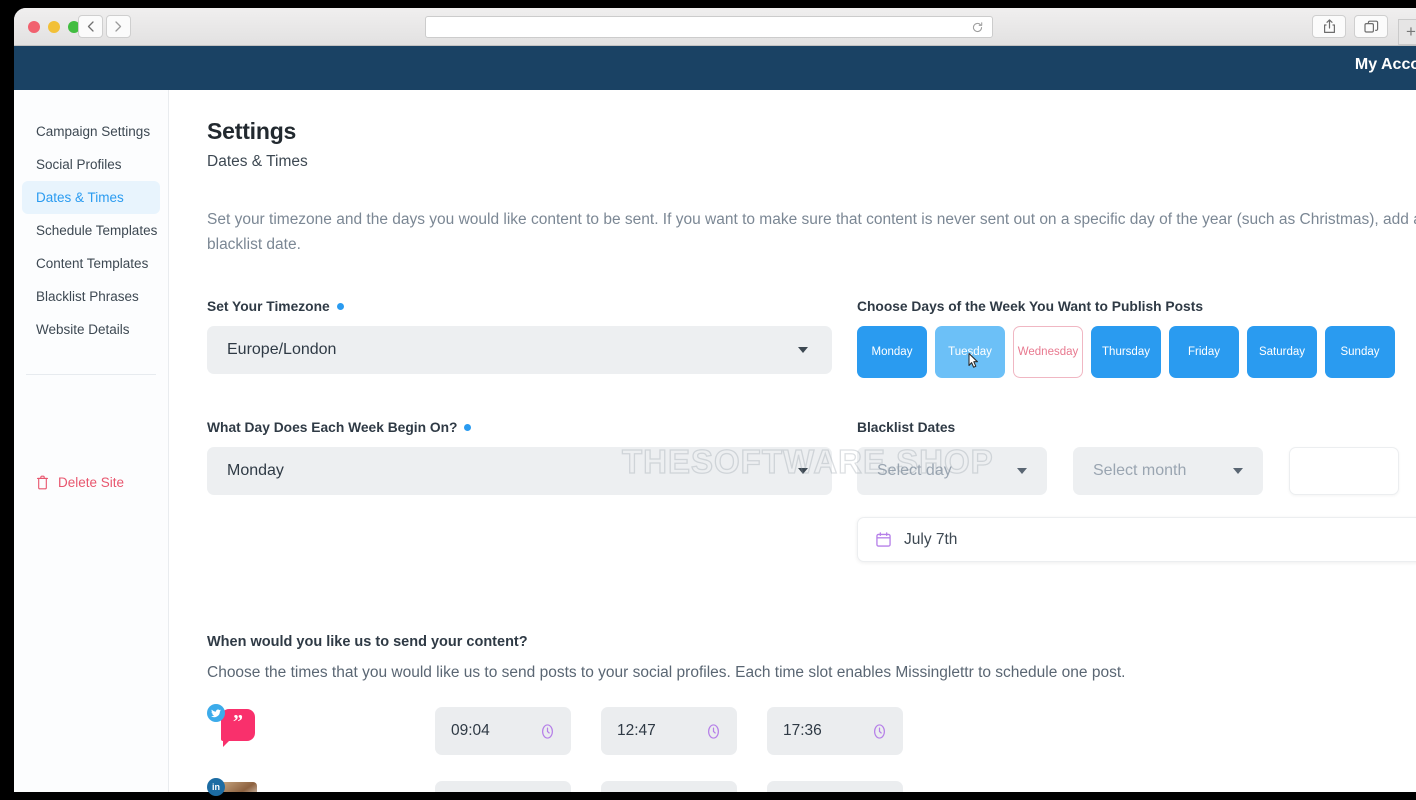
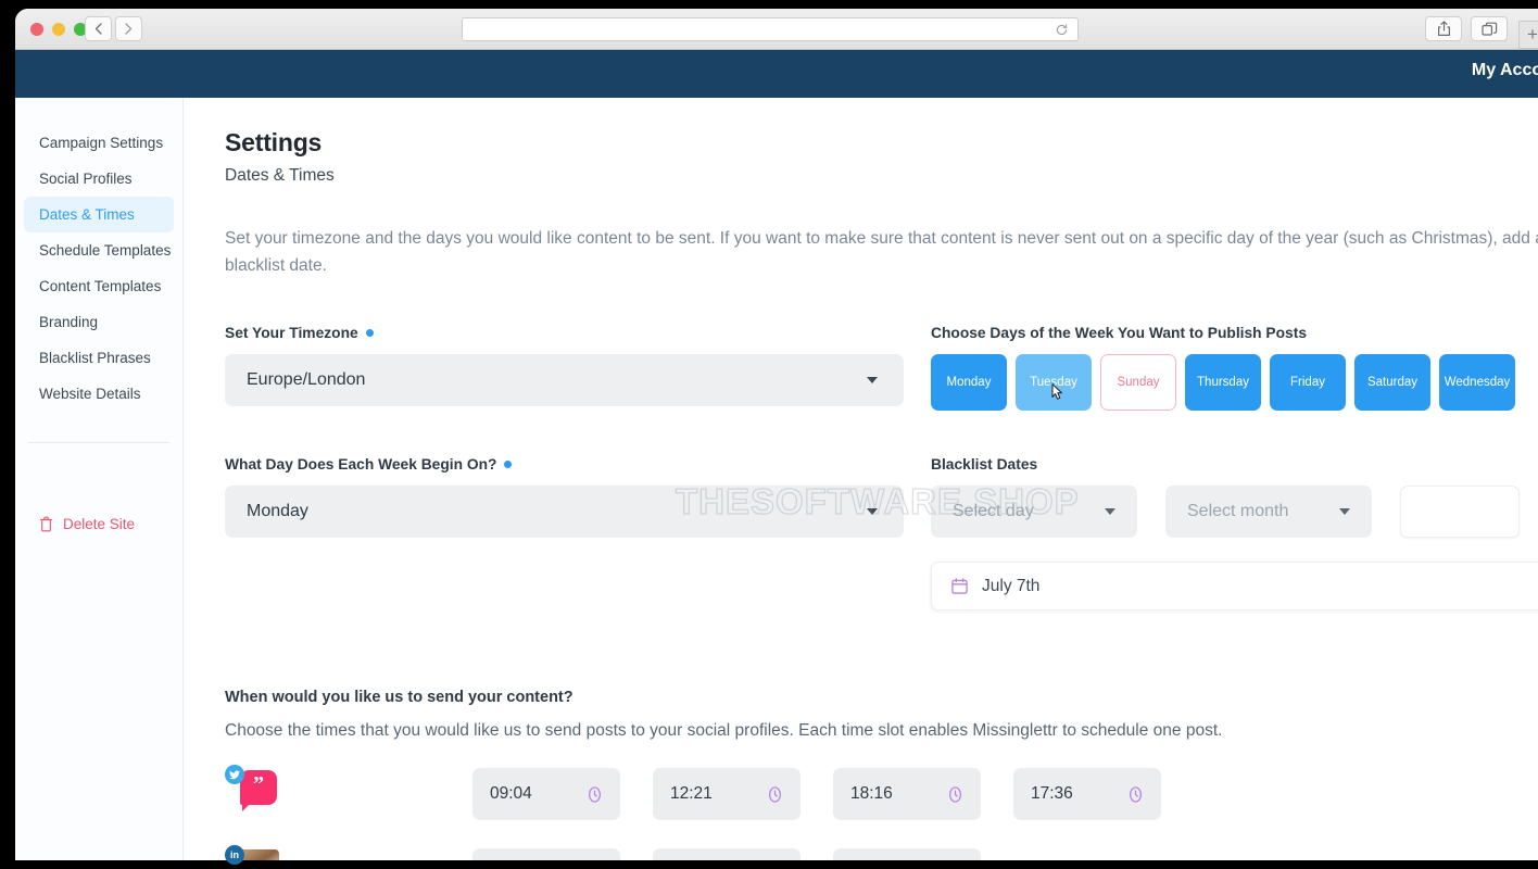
  +
  Campaign Settings
  Social Profiles
  Dates & Times
  Schedule Templates
  Content Templates
+ Branding
  Blacklist Phrases
  Website Details
  Delete Site
  Settings
  Dates & Times
  Set your timezone and the days you would like content to be sent. If you want to make sure that content is never sent out on a specific day of the year (such as Christmas), add blacklist date.
  Set Your Timezone
  Europe/London
  Choose Days of the Week You Want to Publish Posts
  Monday
  Tuesday
- Wednesday
+ Sunday
  Thursday
  Friday
  Saturday
- Sunday
+ Wednesday
  What Day Does Each Week Begin On?
  Monday
  Blacklist Dates
  Select day
  Select month
  July 7th
  When would you like us to send your content?
  Choose the times that you would like us to send posts to your social profiles. Each time slot enables Missinglettr to schedule one post.
  ”
  09:04
- 12:47
+ 12:21
+ 18:16
  17:36
  in
  THESOFTWARE.SHOP
